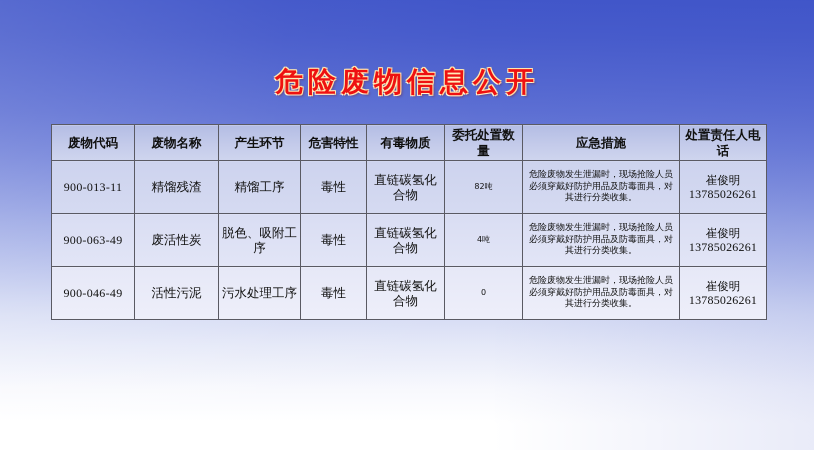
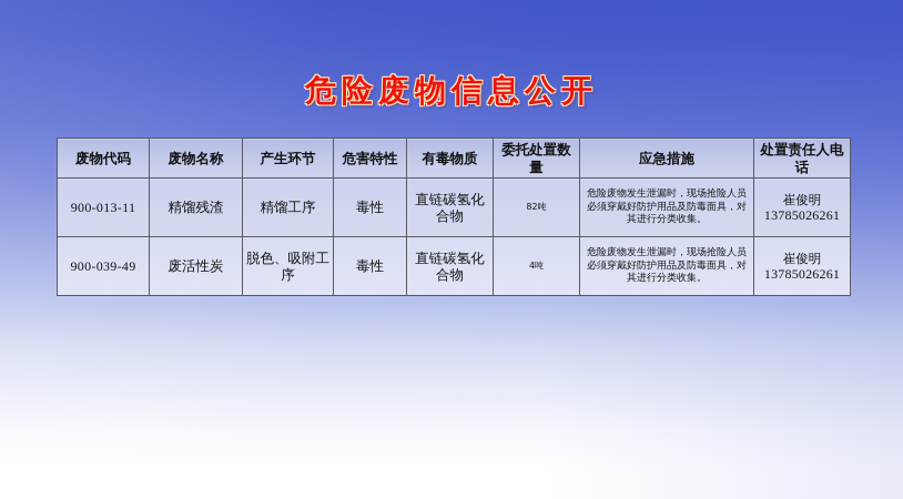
  危险废物信息公开
  废物代码	废物名称	产生环节	危害特性	有毒物质	委托处置数量	应急措施	处置责任人电话
  900-013-11	精馏残渣	精馏工序	毒性	直链碳氢化合物	82吨	危险废物发生泄漏时，现场抢险人员必须穿戴好防护用品及防毒面具，对其进行分类收集。	崔俊明13785026261
- 900-063-49	废活性炭	脱色、吸附工序	毒性	直链碳氢化合物	4吨	危险废物发生泄漏时，现场抢险人员必须穿戴好防护用品及防毒面具，对其进行分类收集。	崔俊明13785026261
+ 900-039-49	废活性炭	脱色、吸附工序	毒性	直链碳氢化合物	4吨	危险废物发生泄漏时，现场抢险人员必须穿戴好防护用品及防毒面具，对其进行分类收集。	崔俊明13785026261
- 900-046-49	活性污泥	污水处理工序	毒性	直链碳氢化合物	0	危险废物发生泄漏时，现场抢险人员必须穿戴好防护用品及防毒面具，对其进行分类收集。	崔俊明13785026261
